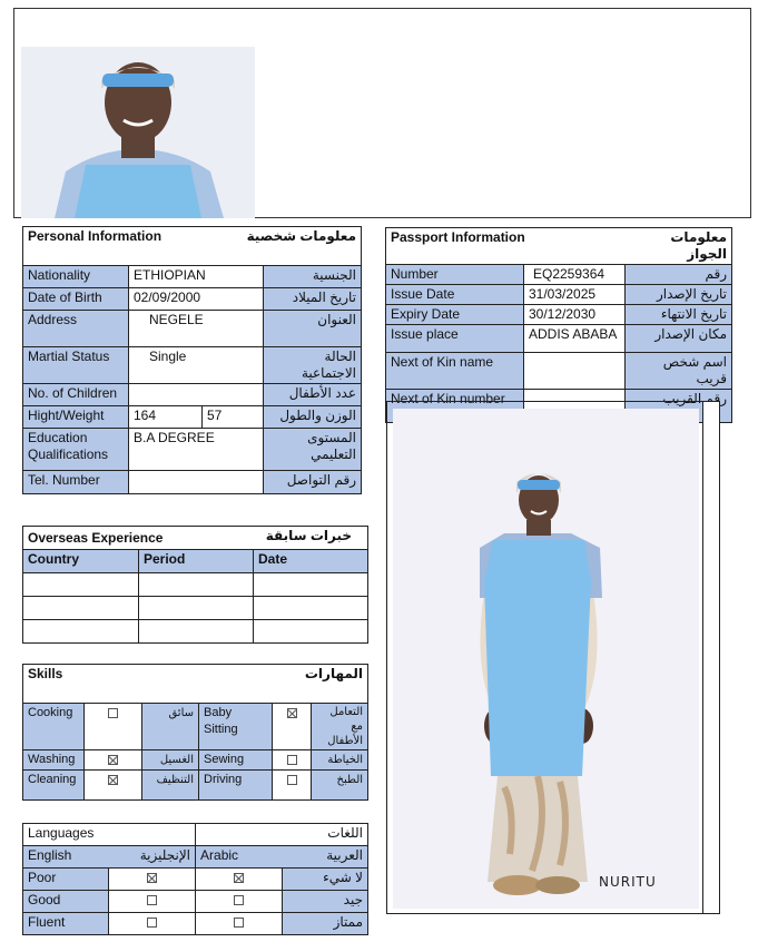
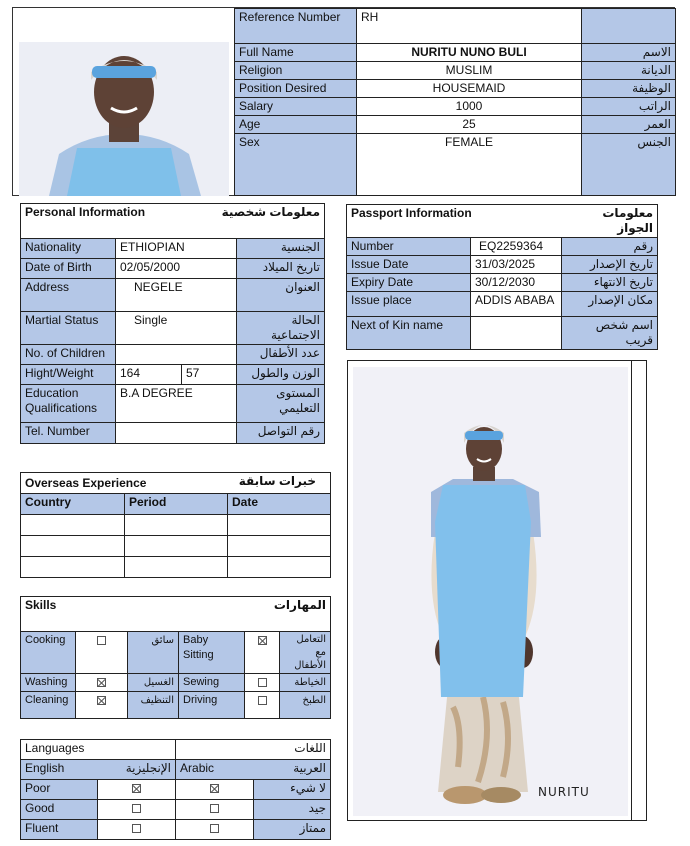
+ Reference Number	RH
+ Full Name	NURITU NUNO BULI	الاسم
+ Religion	MUSLIM	الديانة
+ Position Desired	HOUSEMAID	الوظيفة
+ Salary	1000	الراتب
+ Age	25	العمر
+ Sex	FEMALE	الجنس
  Personal Information	معلومات شخصية
  Nationality	ETHIOPIAN	الجنسية
- Date of Birth	02/09/2000	تاريخ الميلاد
+ Date of Birth	02/05/2000	تاريخ الميلاد
  Address	NEGELE	العنوان
  Martial Status	Single	الحالة الاجتماعية
  No. of Children		عدد الأطفال
  Hight/Weight	164	57	الوزن والطول
  Education Qualifications	B.A DEGREE	المستوى التعليمي
  Tel. Number		رقم التواصل
  Passport Information	معلومات الجواز
  Number	EQ2259364	رقم
  Issue Date	31/03/2025	تاريخ الإصدار
  Expiry Date	30/12/2030	تاريخ الانتهاء
  Issue place	ADDIS ABABA	مكان الإصدار
  Next of Kin name		اسم شخص قريب
- Next of Kin number		رقم القريب
  NURITU
  Overseas Experience	خبرات سابقة
  Country	Period	Date
  Skills	المهارات
  Cooking		سائق	Baby Sitting		التعامل مع الأطفال
  Washing		الغسيل	Sewing		الخياطة
  Cleaning		التنظيف	Driving		الطبخ
  Languages	اللغات
  English	الإنجليزية	Arabic	العربية
  Poor			لا شيء
  Good			جيد
  Fluent			ممتاز
